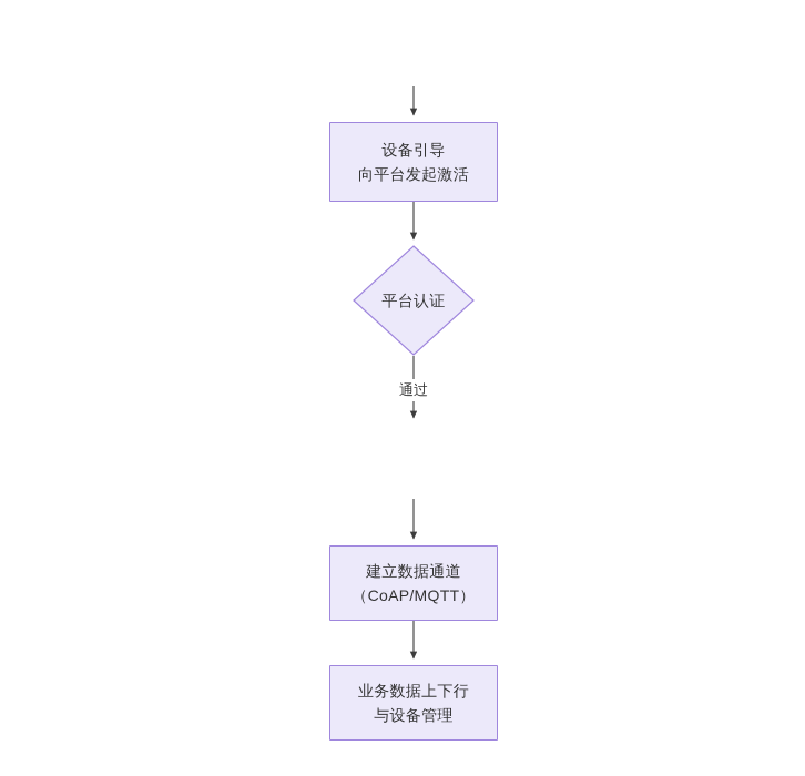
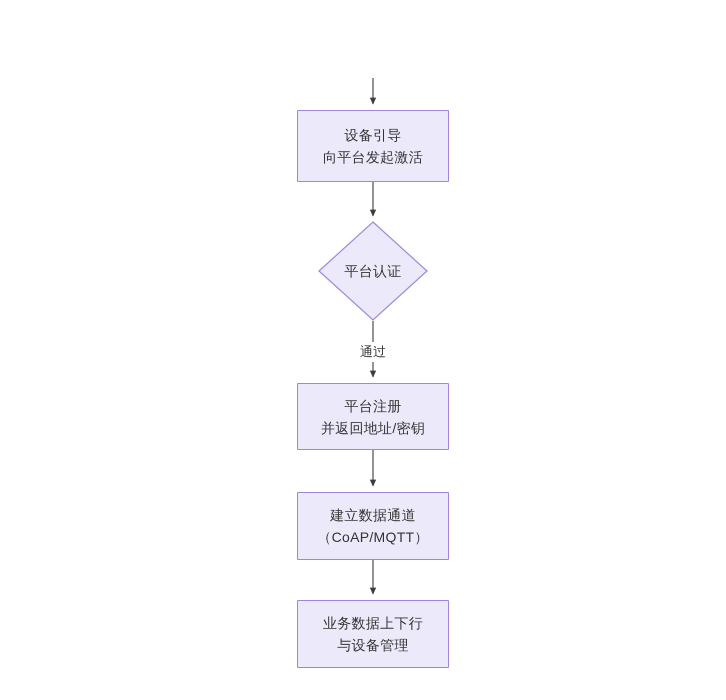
  设备引导
  向平台发起激活
  平台认证
  通过
+ 平台注册
+ 并返回地址/密钥
  建立数据通道
  （CoAP/MQTT）
  业务数据上下行
  与设备管理
